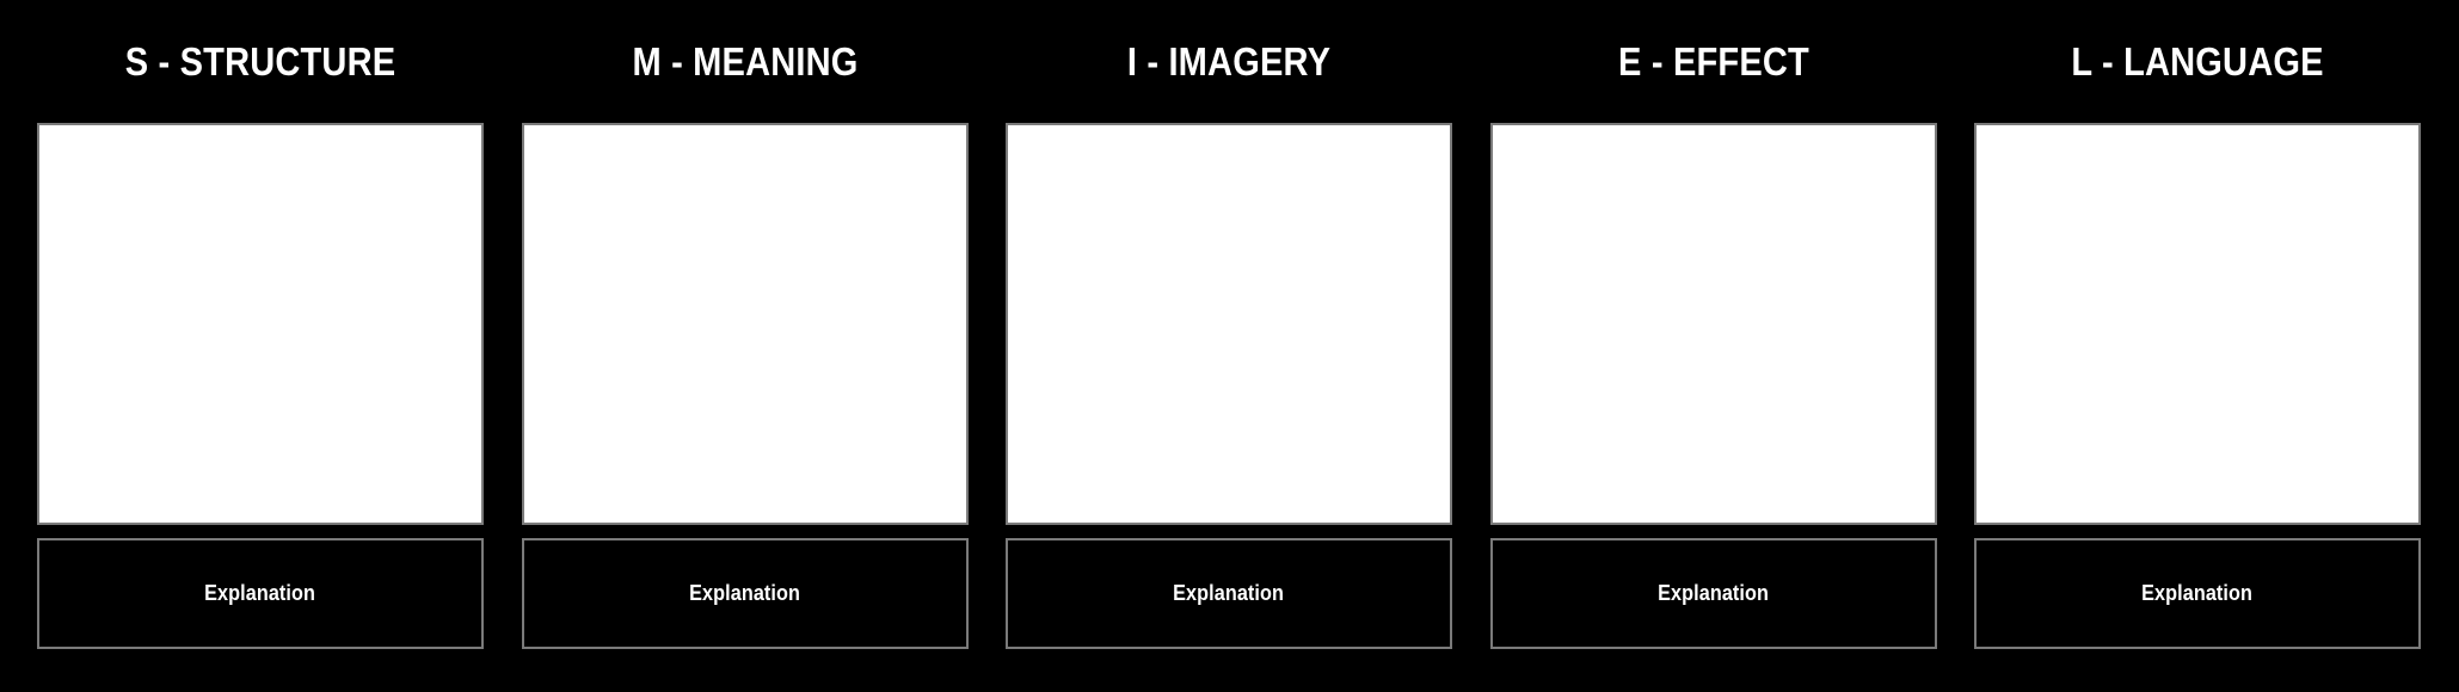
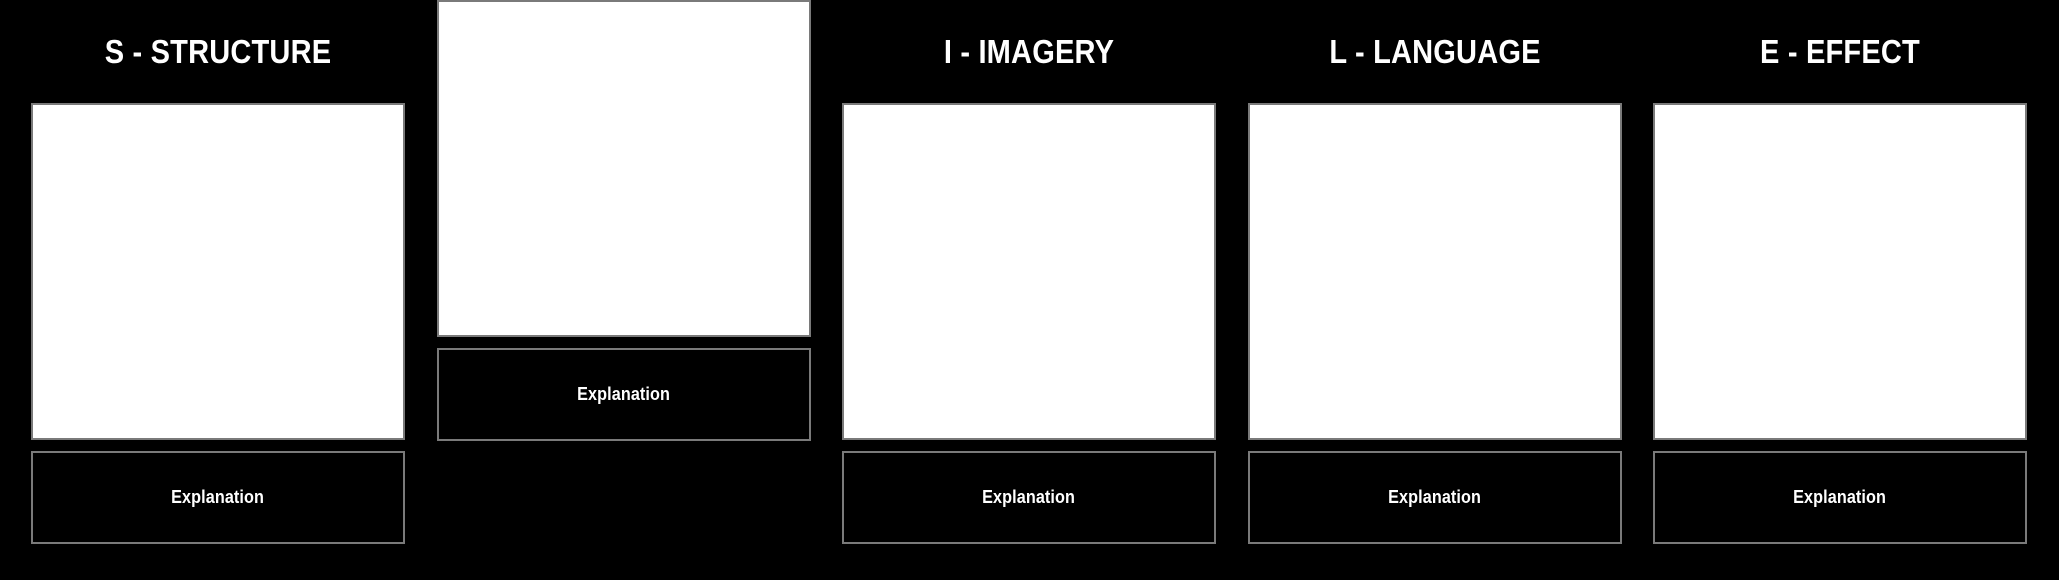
  S - STRUCTURE
  Explanation
- M - MEANING
  Explanation
  I - IMAGERY
  Explanation
- E - EFFECT
+ L - LANGUAGE
  Explanation
- L - LANGUAGE
+ E - EFFECT
  Explanation
